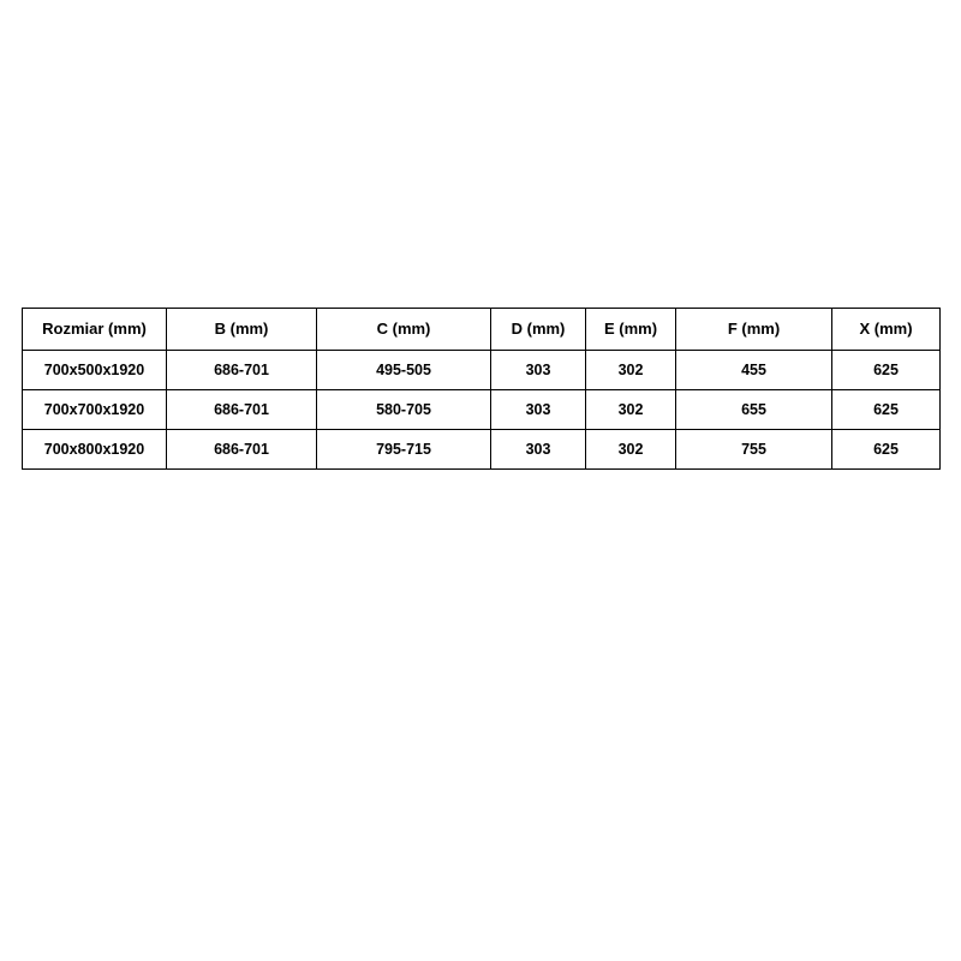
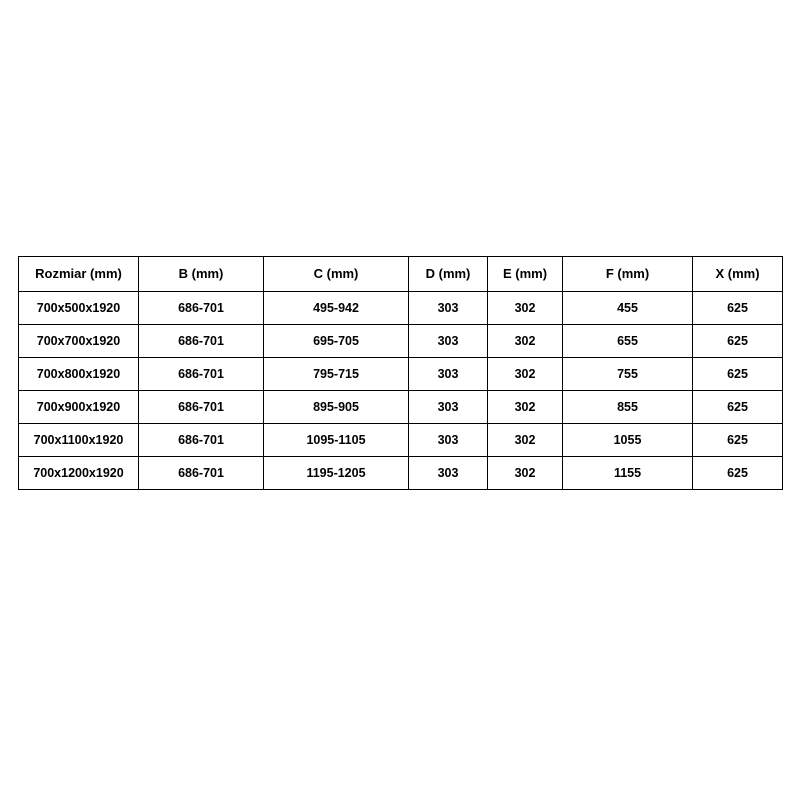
  Rozmiar (mm)	B (mm)	C (mm)	D (mm)	E (mm)	F (mm)	X (mm)
- 700x500x1920	686-701	495-505	303	302	455	625
+ 700x500x1920	686-701	495-942	303	302	455	625
- 700x700x1920	686-701	580-705	303	302	655	625
+ 700x700x1920	686-701	695-705	303	302	655	625
  700x800x1920	686-701	795-715	303	302	755	625
+ 700x900x1920	686-701	895-905	303	302	855	625
+ 700x1100x1920	686-701	1095-1105	303	302	1055	625
+ 700x1200x1920	686-701	1195-1205	303	302	1155	625
